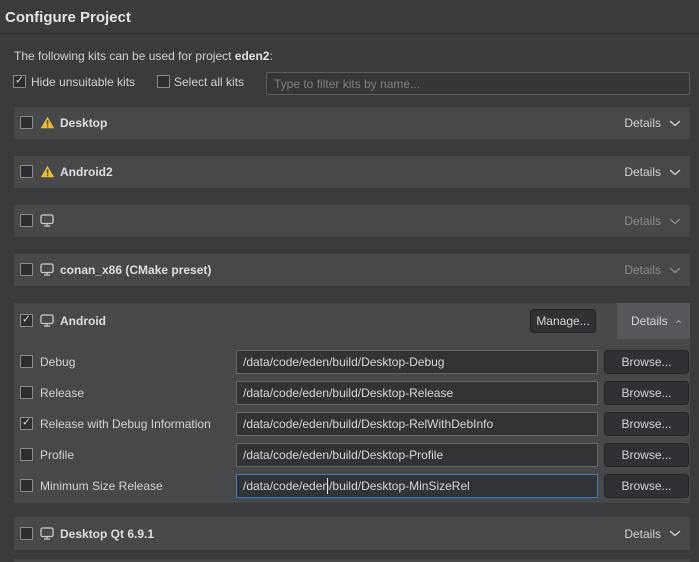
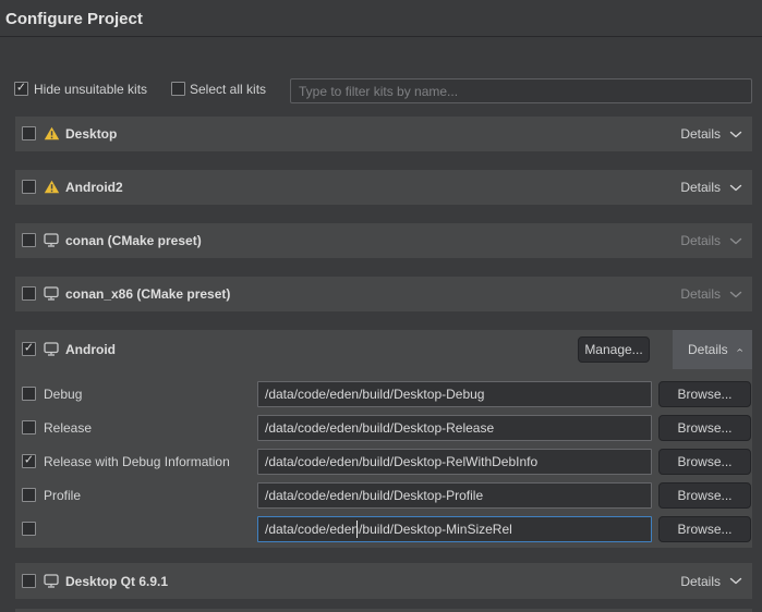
  Configure Project
- The following kits can be used for project eden2:
  ✓
  Hide unsuitable kits
  Select all kits
  Type to filter kits by name...
  Desktop
  Details
  Android2
  Details
+ conan (CMake preset)
  Details
  conan_x86 (CMake preset)
  Details
  ✓
  Android
  Manage...
  Details
  Debug
  /data/code/eden/build/Desktop-Debug
  Browse...
  Release
  /data/code/eden/build/Desktop-Release
  Browse...
  ✓
  Release with Debug Information
  /data/code/eden/build/Desktop-RelWithDebInfo
  Browse...
  Profile
  /data/code/eden/build/Desktop-Profile
  Browse...
- Minimum Size Release
  /data/code/eden/build/Desktop-MinSizeRel
  Browse...
  Desktop Qt 6.9.1
  Details
